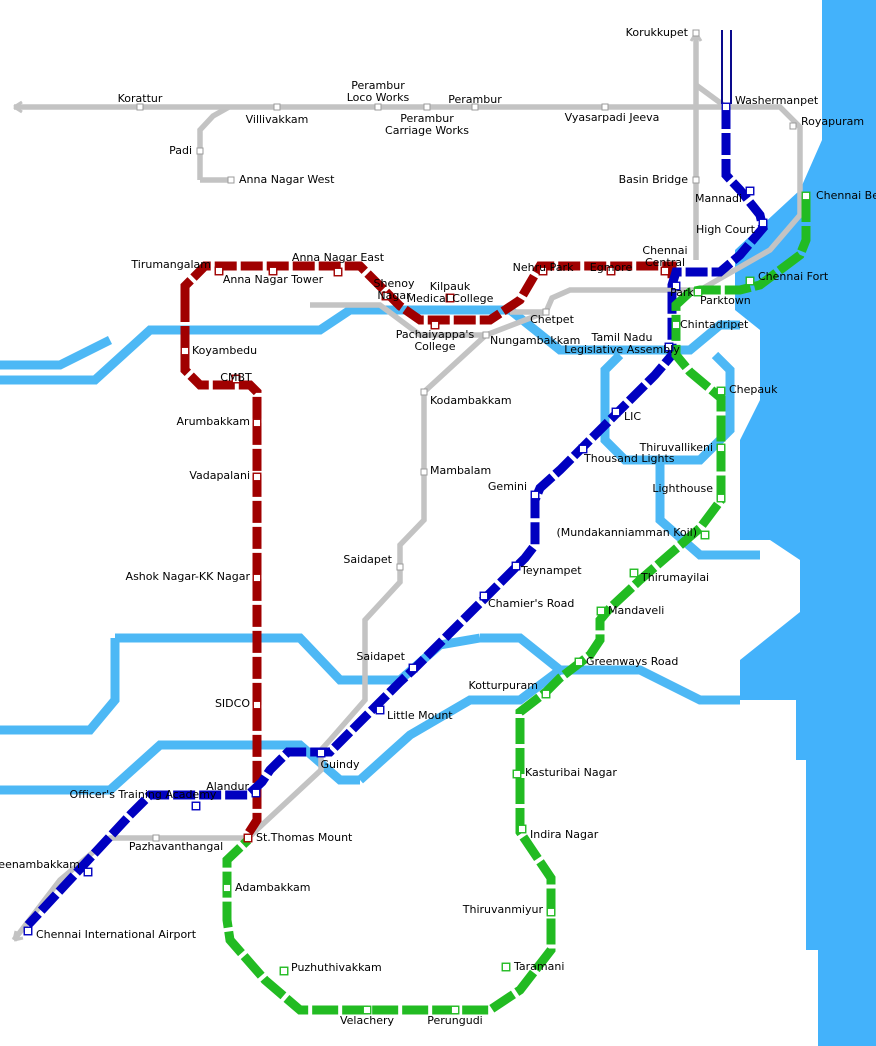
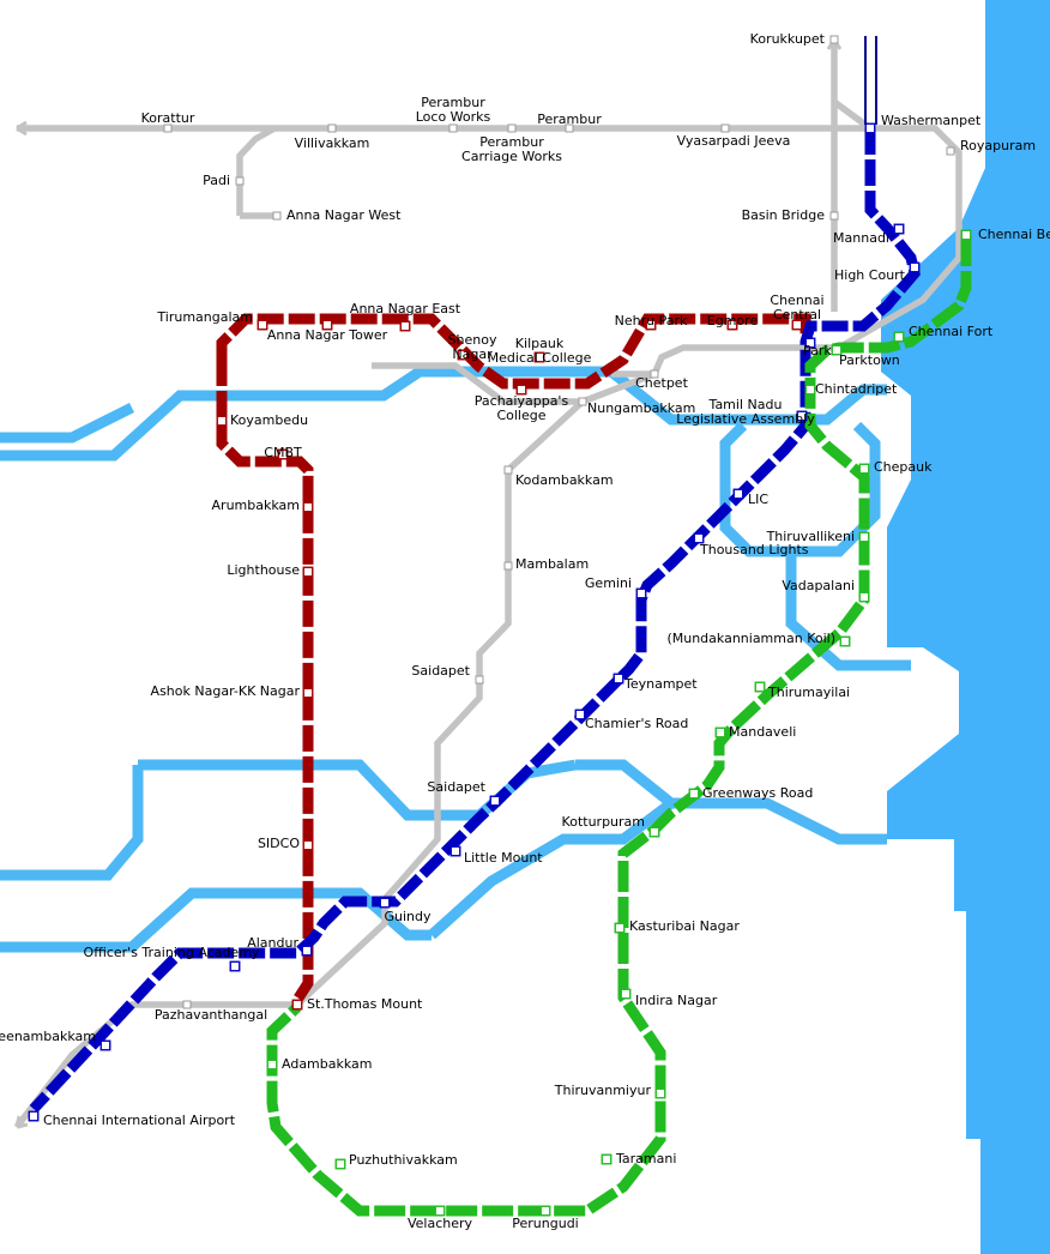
  Korukkupet
  Korattur
  Villivakkam
  Perambur Loco Works
  Perambur
  Perambur Carriage Works
  Vyasarpadi Jeeva
  Washermanpet
  Royapuram
  Padi
  Basin Bridge
  Anna Nagar West
  Mannadi
  High Court
  Anna Nagar East
  Tirumangalam
  Anna Nagar Tower
  Nehru Park
  Egmore
  Chennai Central
  Chennai Fort
  Shenoy Nagar
  Kilpauk Medical College
  Park
  Parktown
  Chetpet
  Pachaiyappa's College
  Chintadripet
  Nungambakkam
  Tamil Nadu Legislative Assembly
  Koyambedu
  CMBT
  Chepauk
  Kodambakkam
  Arumbakkam
  LIC
  Thiruvallikeni
  Thousand Lights
- Vadapalani
+ Lighthouse
  Mambalam
- Lighthouse
+ Vadapalani
  Gemini
  (Mundakanniamman Koil)
  Saidapet
  Ashok Nagar-KK Nagar
  Teynampet
  Thirumayilai
  Chamier's Road
  Mandaveli
  Saidapet
  Greenways Road
  Kotturpuram
  Little Mount
  SIDCO
  Guindy
  Kasturibai Nagar
  Officer's Training Academy
  Alandur
  Indira Nagar
  St.Thomas Mount
  Pazhavanthangal
  eenambakkam
  Adambakkam
  Thiruvanmiyur
  Chennai International Airport
  Puzhuthivakkam
  Taramani
  Velachery
  Perungudi
